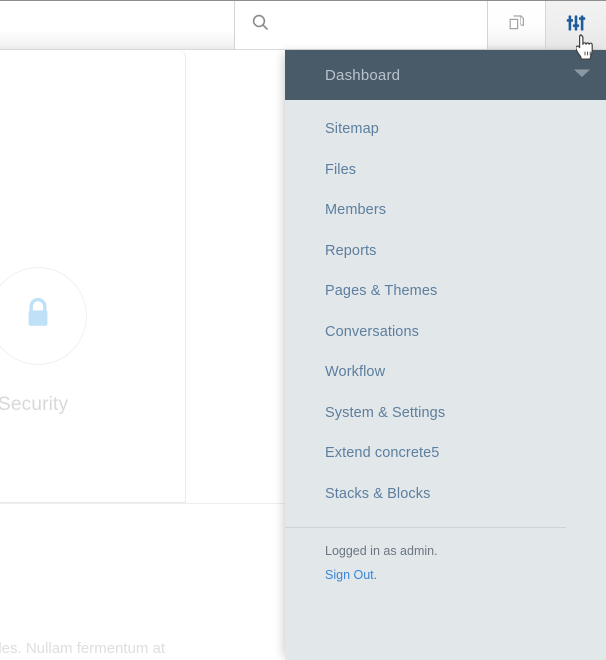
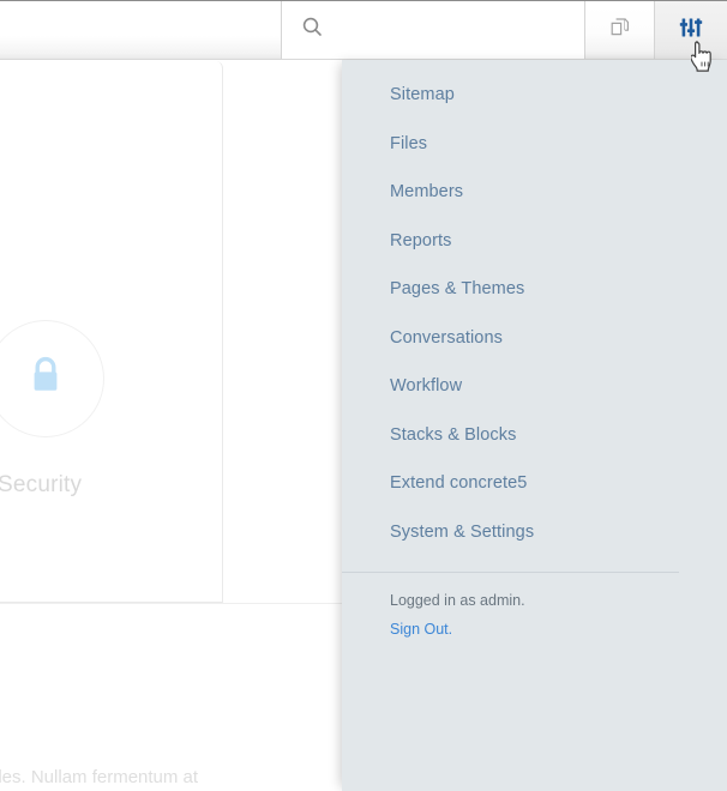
  Security
  les. Nullam fermentum at
- Dashboard
  Sitemap
  Files
  Members
  Reports
  Pages & Themes
  Conversations
  Workflow
- System & Settings
+ Stacks & Blocks
  Extend concrete5
- Stacks & Blocks
+ System & Settings
  Logged in as admin.
  Sign Out.
